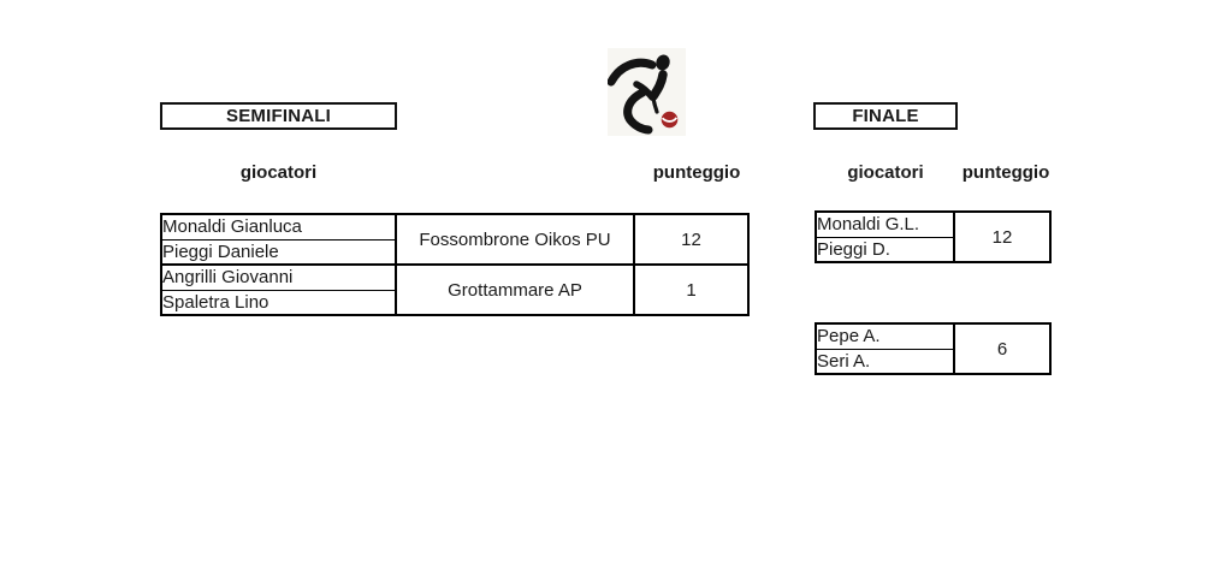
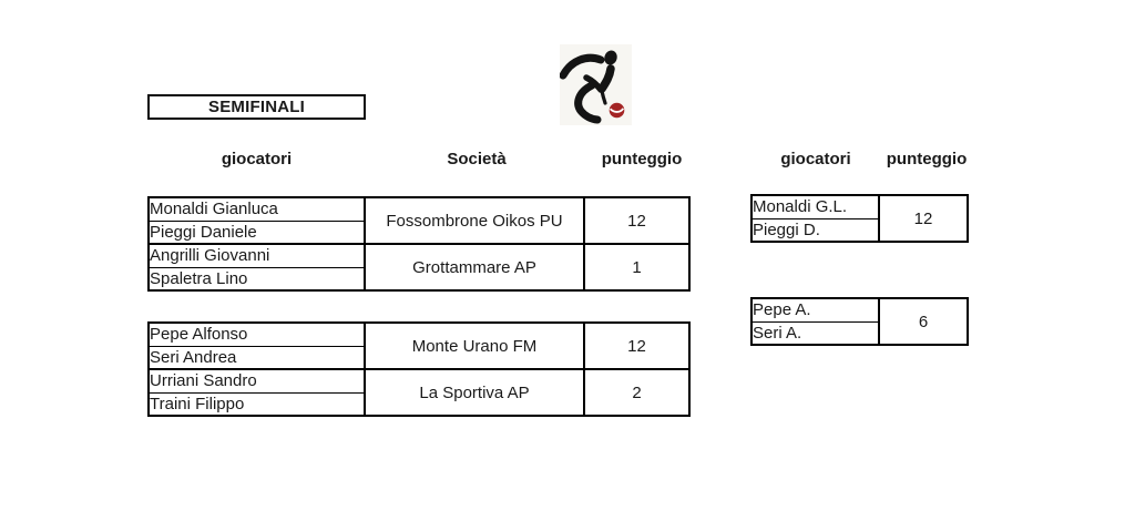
  SEMIFINALI
- FINALE
  giocatori
+ Società
  punteggio
  giocatori
  punteggio
  Monaldi Gianluca	Fossombrone Oikos PU	12
  Pieggi Daniele
  Angrilli Giovanni	Grottammare AP	1
  Spaletra Lino
+ Pepe Alfonso	Monte Urano FM	12
+ Seri Andrea
+ Urriani Sandro	La Sportiva AP	2
+ Traini Filippo
  Monaldi G.L.	12
  Pieggi D.
  Pepe A.	6
  Seri A.
